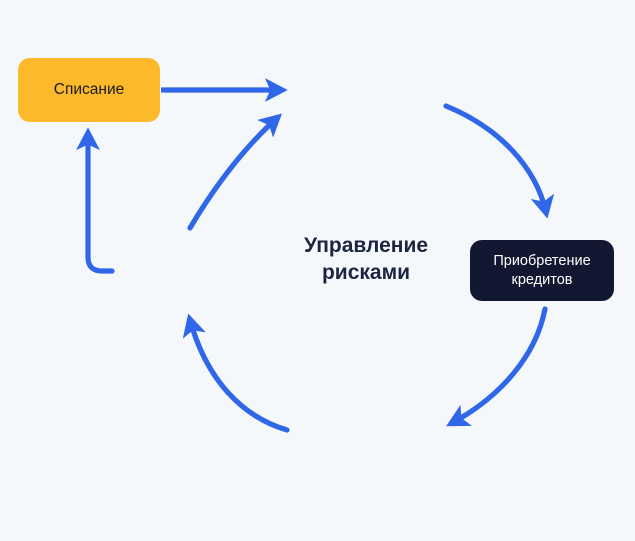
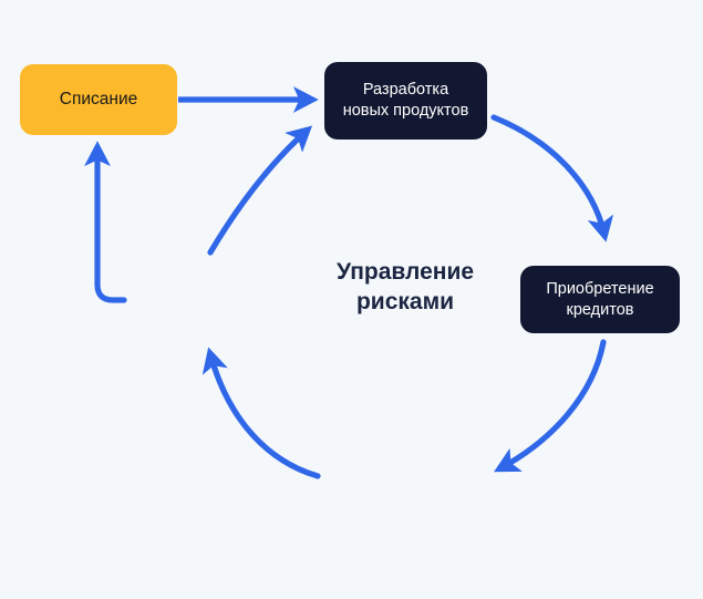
  Списание
+ Разработка
+ новых продуктов
  Приобретение
  кредитов
  Управление
  рисками
